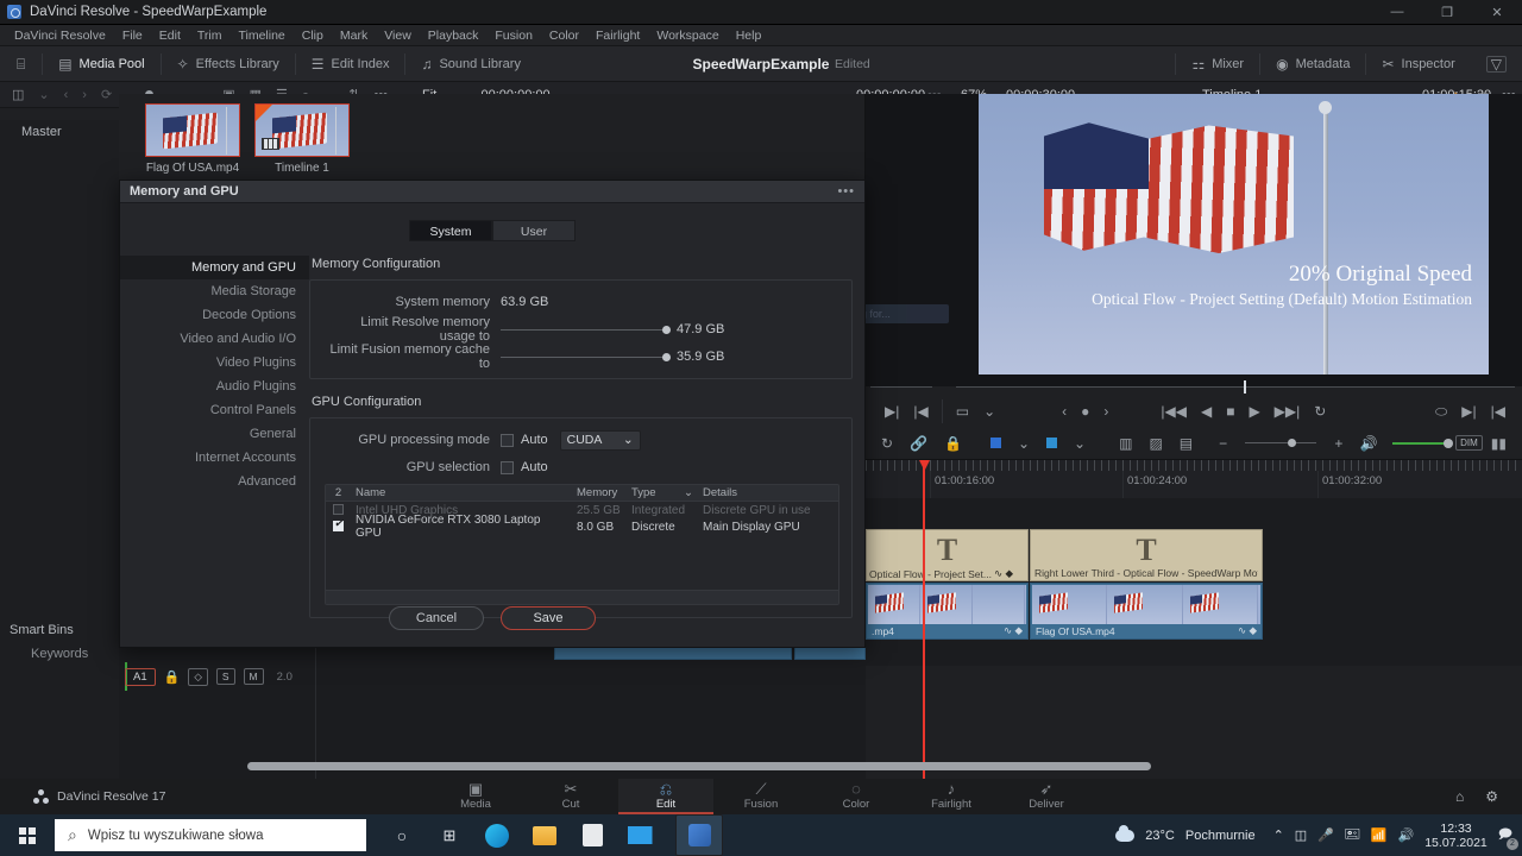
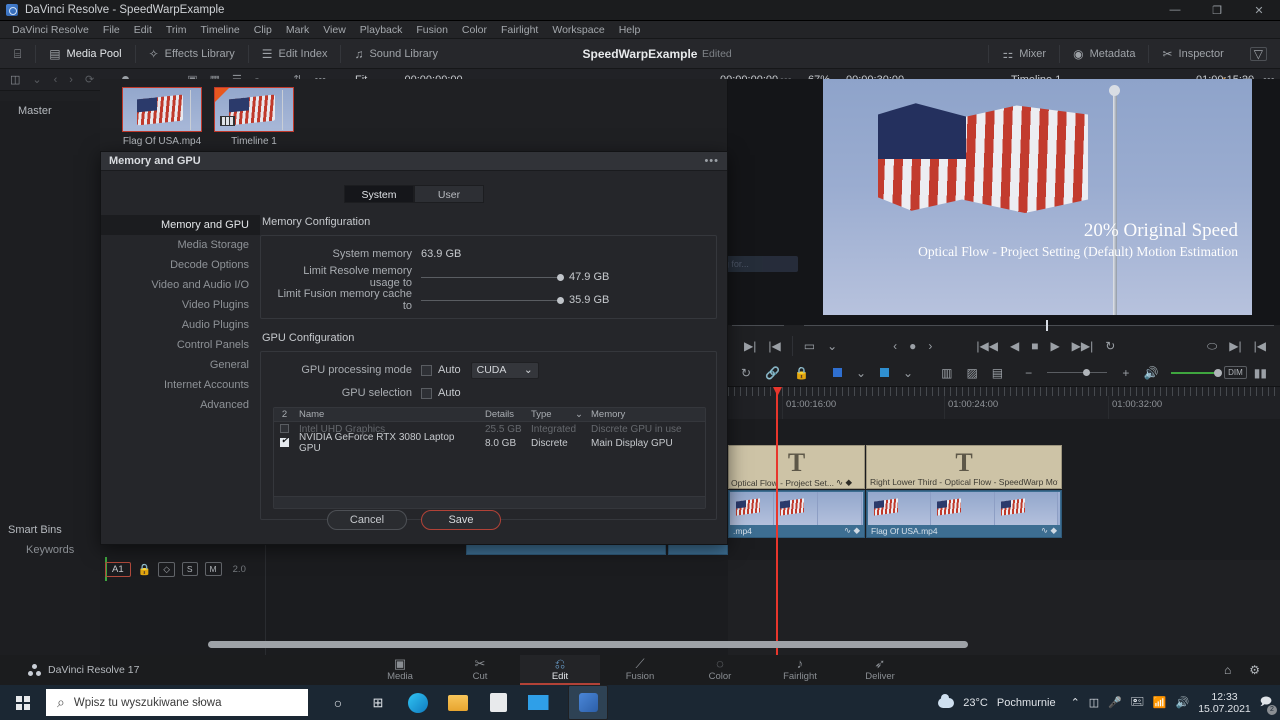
  DaVinci Resolve - SpeedWarpExample
  —
  ❐
  ✕
  DaVinci Resolve
  File
  Edit
  Trim
  Timeline
  Clip
  Mark
  View
  Playback
  Fusion
  Color
  Fairlight
  Workspace
  Help
  ⌸
  ▤
  Media Pool
  ✧
  Effects Library
  ☰
  Edit Index
  ♫
  Sound Library
  SpeedWarpExample
  Edited
  ⚏
  Mixer
  ◉
  Metadata
  ✂
  Inspector
  ▽
  ◫
  ⌄
  ‹
  ›
  ⟳
  Master
  Smart Bins
  Keywords
  Flag Of USA.mp4
  Timeline 1
  20% Original Speed
  Optical Flow - Project Setting (Default) Motion Estimation
  ▶|
  |◀
  ▭
  ⌄
  ‹
  ●
  ›
  |◀◀
  ◀
  ■
  ▶
  ▶▶|
  ↻
  ⬭
  ▶|
  |◀
  ↻
  🔗
  🔒
  ⌄
  ⌄
  ▥
  ▨
  ▤
  −
  +
  🔊
  DIM
  ▮▮
  01:00:16:00
  01:00:24:00
  01:00:32:00
  T
  Optical Flow - Project Set...
  ∿ ◆
  T
  Right Lower Third - Optical Flow - SpeedWarp Mo
  .mp4
  ∿ ◆
  Flag Of USA.mp4
  ∿ ◆
  A1
  🔒
  ◇
  S
  M
  2.0
  Memory and GPU
  •••
  System
  User
  Memory and GPU
  Media Storage
  Decode Options
  Video and Audio I/O
  Video Plugins
  Audio Plugins
  Control Panels
  General
  Internet Accounts
  Advanced
  Memory Configuration
  System memory
  63.9 GB
  Limit Resolve memory usage to
  47.9 GB
  Limit Fusion memory cache to
  35.9 GB
  GPU Configuration
  GPU processing mode
  Auto
  CUDA
  ⌄
  GPU selection
  Auto
  2
  Name
- Memory
+ Details
  Type
  ⌄
- Details
+ Memory
  Intel UHD Graphics
  25.5 GB
  Integrated
  Discrete GPU in use
  NVIDIA GeForce RTX 3080 Laptop GPU
  8.0 GB
  Discrete
  Main Display GPU
  Cancel
  Save
  DaVinci Resolve 17
  ▣
  Media
  ✂
  Cut
  ⎌
  Edit
  ⟋
  Fusion
  ◌
  Color
  ♪
  Fairlight
  ➶
  Deliver
  ⌂
  ⚙
  ⌕
  Wpisz tu wyszukiwane słowa
  ○
  ⊞
  23°C
  Pochmurnie
  ⌃
  ◫
  🎤
  🖭
  📶
  🔊
  12:33
  15.07.2021
  🗩
